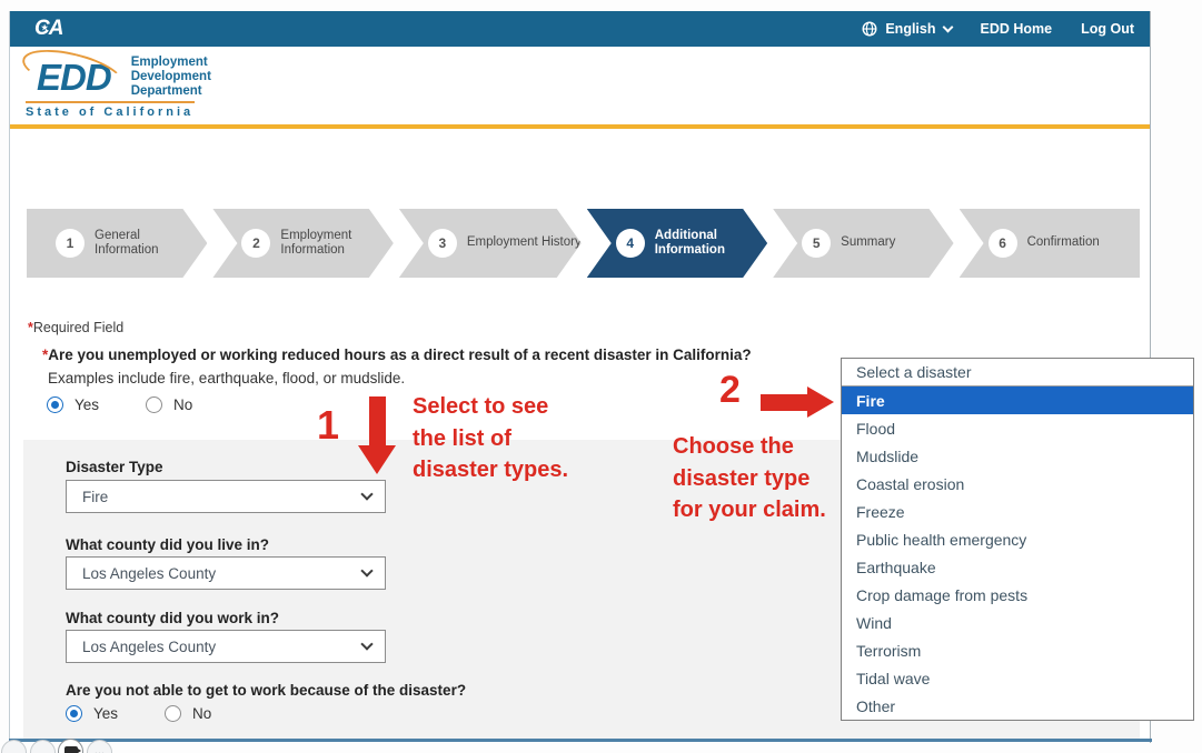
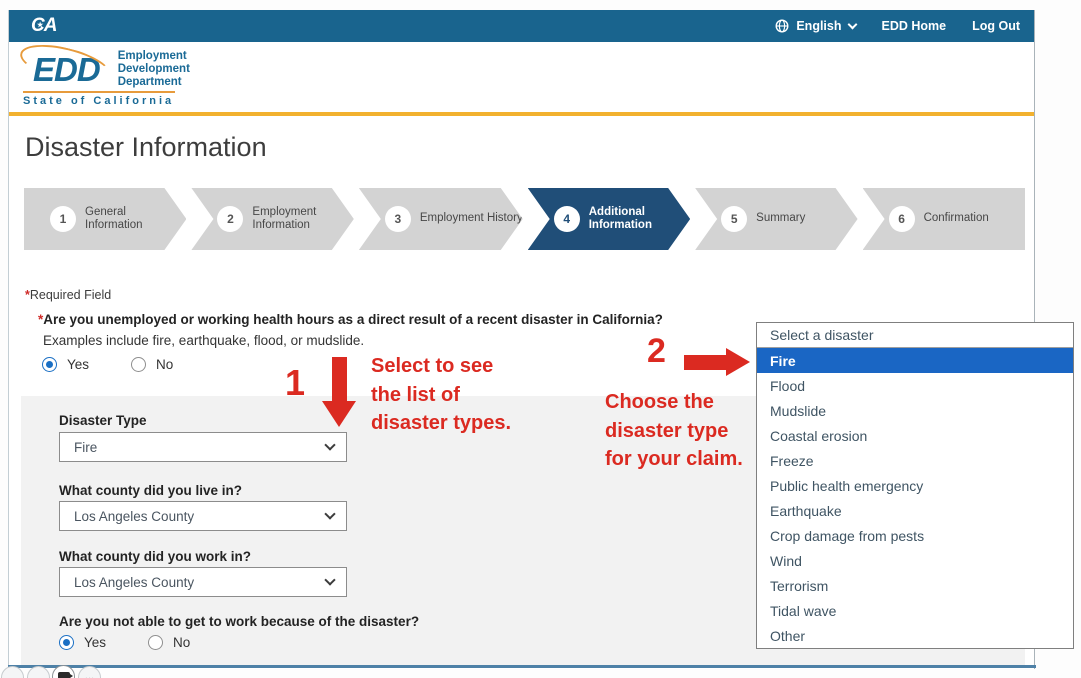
  CA
  English
  EDD Home
  Log Out
  EDD
  Employment
  Development
  Department
  State of California
+ Disaster Information
  1
  General Information
  2
  Employment Information
  3
  Employment History
  4
  Additional Information
  5
  Summary
  6
  Confirmation
  *Required Field
- *Are you unemployed or working reduced hours as a direct result of a recent disaster in California?
+ *Are you unemployed or working health hours as a direct result of a recent disaster in California?
  Examples include fire, earthquake, flood, or mudslide.
  Yes
  No
  Disaster Type
  Fire
  What county did you live in?
  Los Angeles County
  What county did you work in?
  Los Angeles County
  Are you not able to get to work because of the disaster?
  Yes
  No
  1
  Select to see
  the list of
  disaster types.
  2
  Choose the
  disaster type
  for your claim.
  Select a disaster
  Fire
  Flood
  Mudslide
  Coastal erosion
  Freeze
  Public health emergency
  Earthquake
  Crop damage from pests
  Wind
  Terrorism
  Tidal wave
  Other
